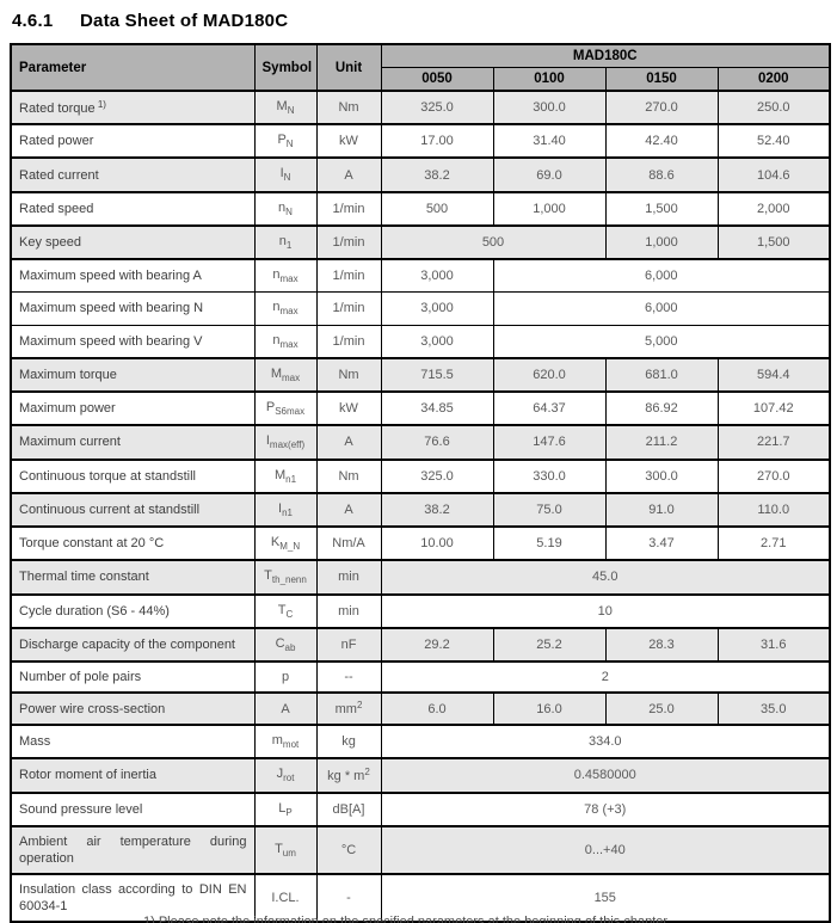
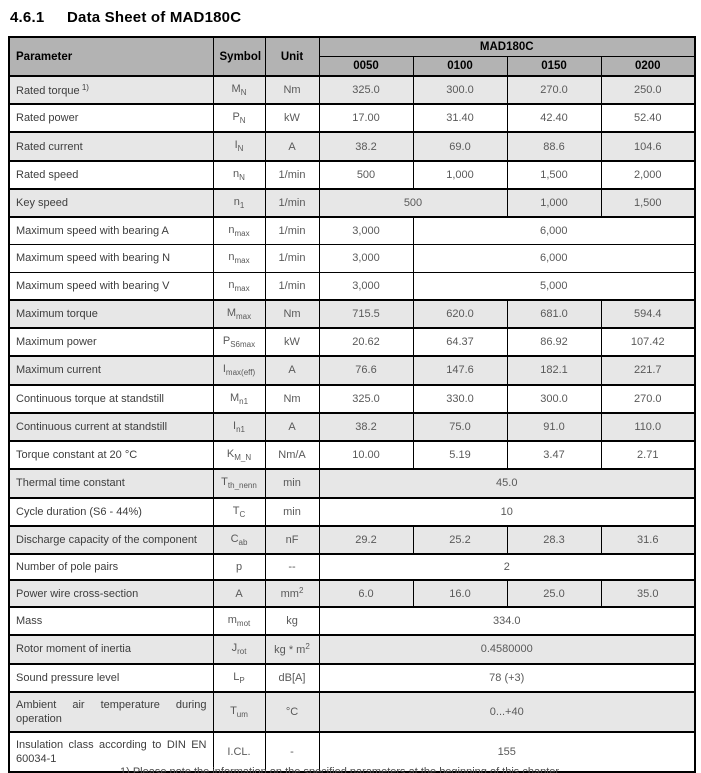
  4.6.1 Data Sheet of MAD180C
  Parameter	Symbol	Unit	MAD180C
  0050	0100	0150	0200
  Rated torque 1)	MN	Nm	325.0	300.0	270.0	250.0
  Rated power	PN	kW	17.00	31.40	42.40	52.40
  Rated current	IN	A	38.2	69.0	88.6	104.6
  Rated speed	nN	1/min	500	1,000	1,500	2,000
  Key speed	n1	1/min	500	1,000	1,500
  Maximum speed with bearing A	nmax	1/min	3,000	6,000
  Maximum speed with bearing N	nmax	1/min	3,000	6,000
  Maximum speed with bearing V	nmax	1/min	3,000	5,000
  Maximum torque	Mmax	Nm	715.5	620.0	681.0	594.4
- Maximum power	PS6max	kW	34.85	64.37	86.92	107.42
+ Maximum power	PS6max	kW	20.62	64.37	86.92	107.42
- Maximum current	Imax(eff)	A	76.6	147.6	211.2	221.7
+ Maximum current	Imax(eff)	A	76.6	147.6	182.1	221.7
  Continuous torque at standstill	Mn1	Nm	325.0	330.0	300.0	270.0
  Continuous current at standstill	In1	A	38.2	75.0	91.0	110.0
  Torque constant at 20 °C	KM_N	Nm/A	10.00	5.19	3.47	2.71
  Thermal time constant	Tth_nenn	min	45.0
  Cycle duration (S6 - 44%)	TC	min	10
  Discharge capacity of the component	Cab	nF	29.2	25.2	28.3	31.6
  Number of pole pairs	p	--	2
  Power wire cross-section	A	mm2	6.0	16.0	25.0	35.0
  Mass	mmot	kg	334.0
  Rotor moment of inertia	Jrot	kg * m2	0.4580000
  Sound pressure level	LP	dB[A]	78 (+3)
  Ambient air temperature during operation	Tum	°C	0...+40
  Insulation class according to DIN EN 60034-1	I.CL.	-	155
  1) Please note the information on the specified parameters at the beginning of this chapter
